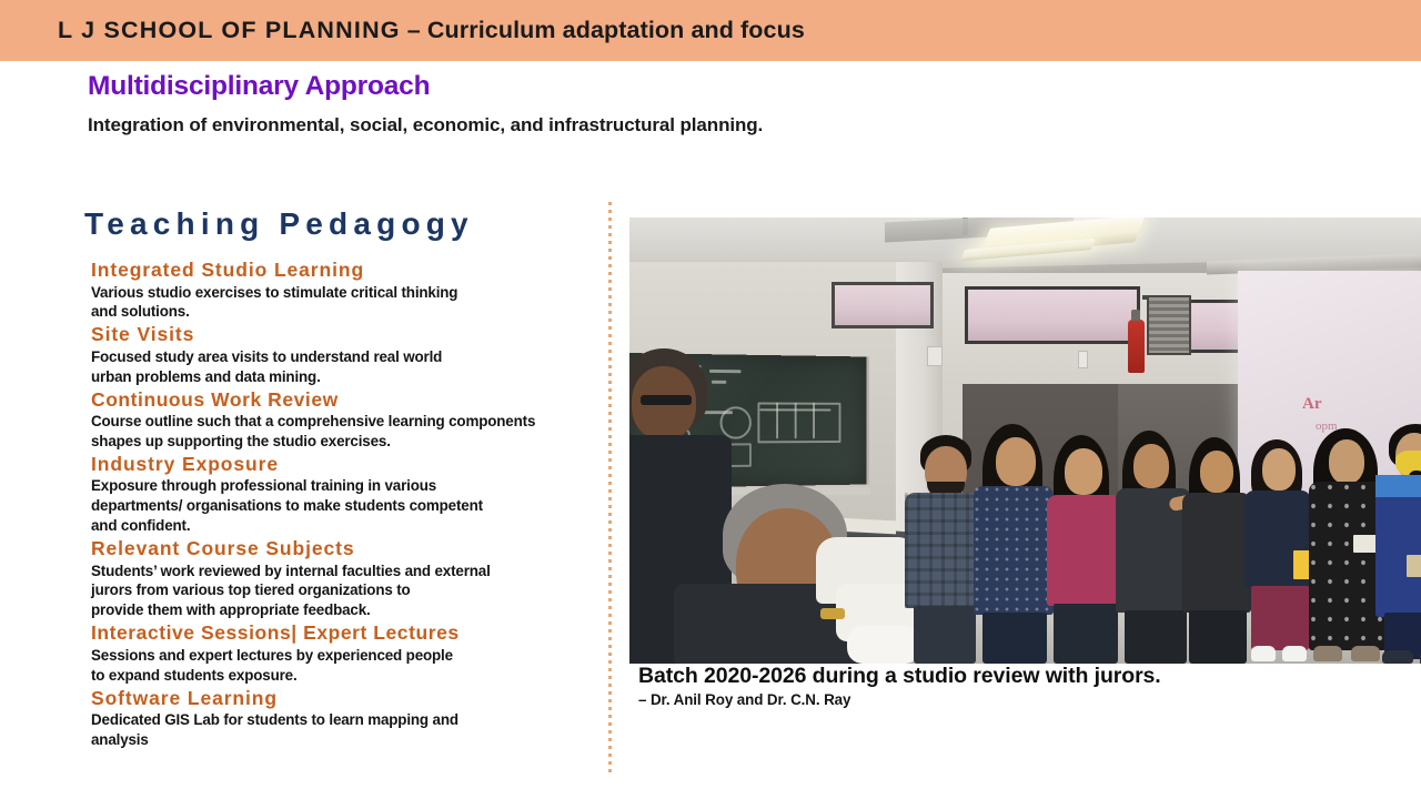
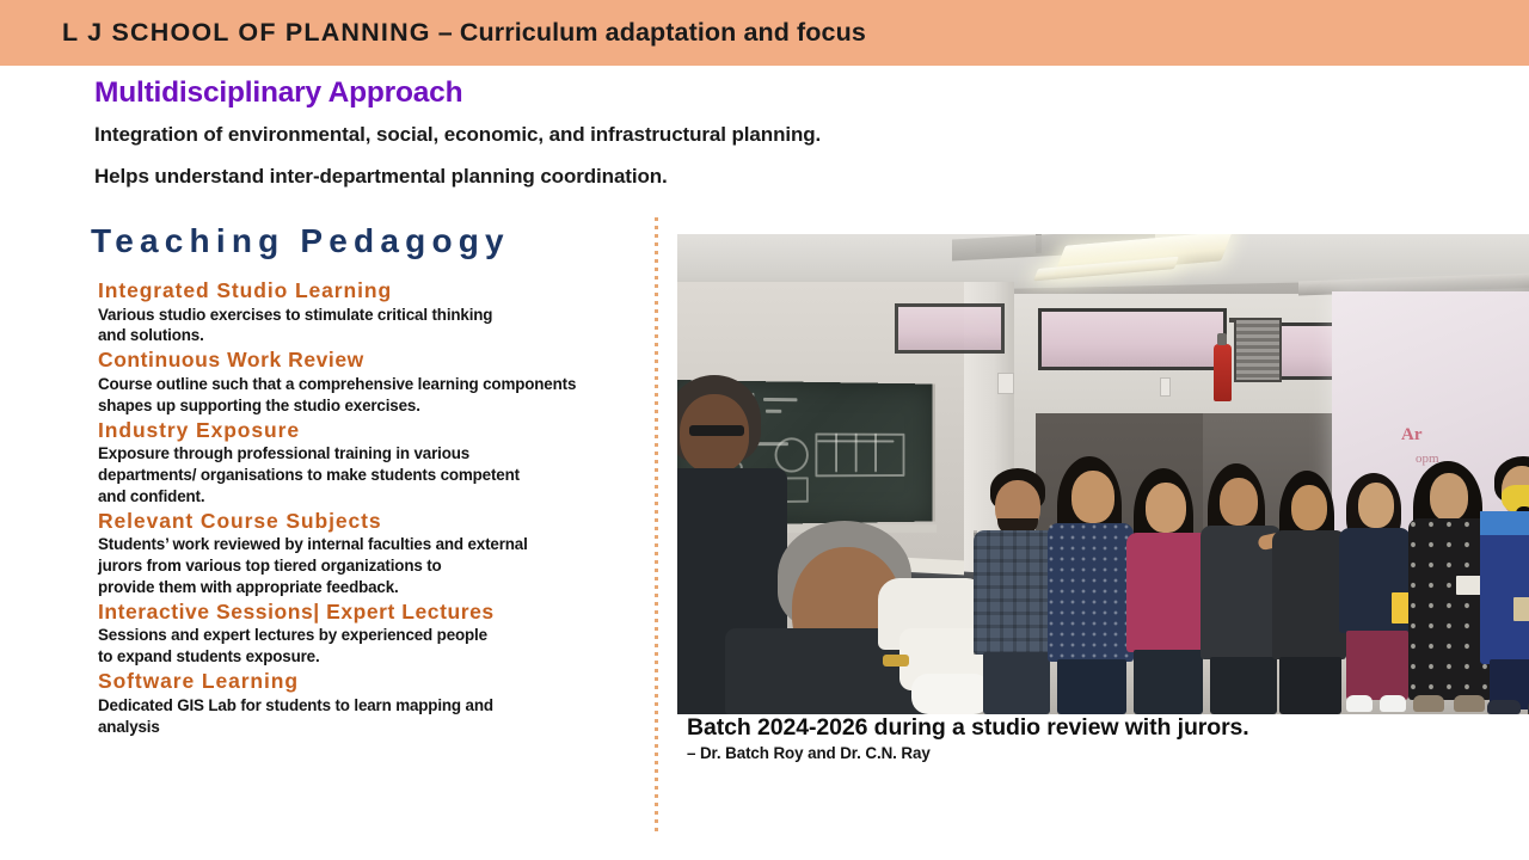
  L J SCHOOL OF PLANNING – Curriculum adaptation and focus
  Multidisciplinary Approach
  Integration of environmental, social, economic, and infrastructural planning.
+ Helps understand inter-departmental planning coordination.
  Teaching Pedagogy
  Integrated Studio Learning
  Various studio exercises to stimulate critical thinking
  and solutions.
- Site Visits
- Focused study area visits to understand real world
- urban problems and data mining.
  Continuous Work Review
  Course outline such that a comprehensive learning components
  shapes up supporting the studio exercises.
  Industry Exposure
  Exposure through professional training in various
  departments/ organisations to make students competent
  and confident.
  Relevant Course Subjects
  Students’ work reviewed by internal faculties and external
  jurors from various top tiered organizations to
  provide them with appropriate feedback.
  Interactive Sessions| Expert Lectures
  Sessions and expert lectures by experienced people
  to expand students exposure.
  Software Learning
  Dedicated GIS Lab for students to learn mapping and
  analysis
  Ar
  opm
- Batch 2020-2026 during a studio review with jurors.
+ Batch 2024-2026 during a studio review with jurors.
- – Dr. Anil Roy and Dr. C.N. Ray
+ – Dr. Batch Roy and Dr. C.N. Ray
